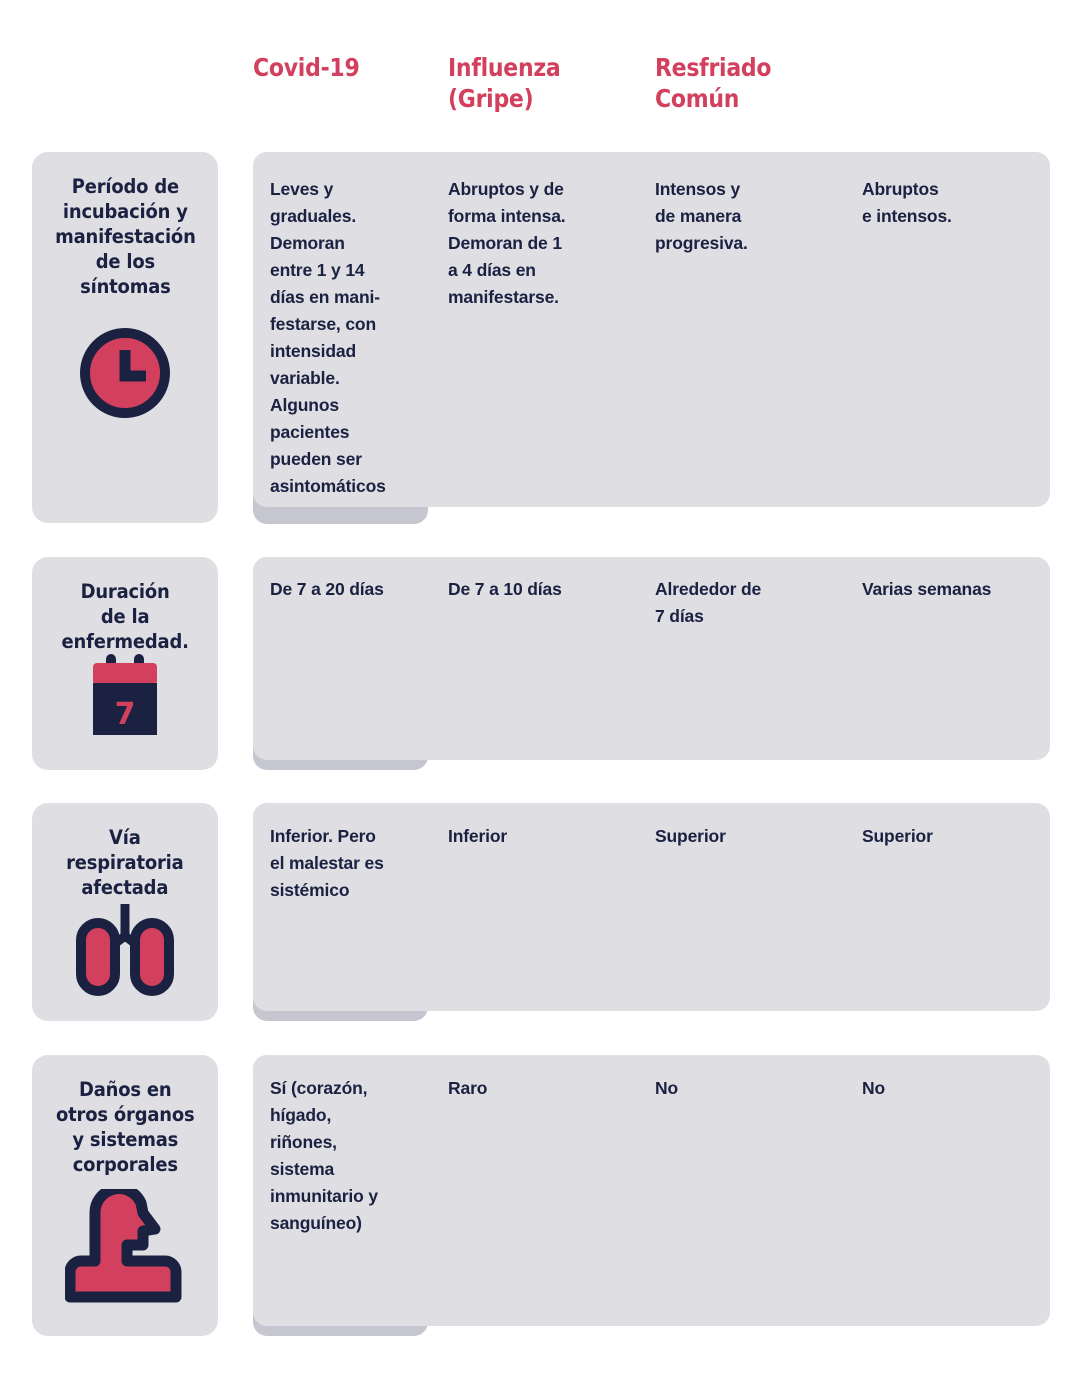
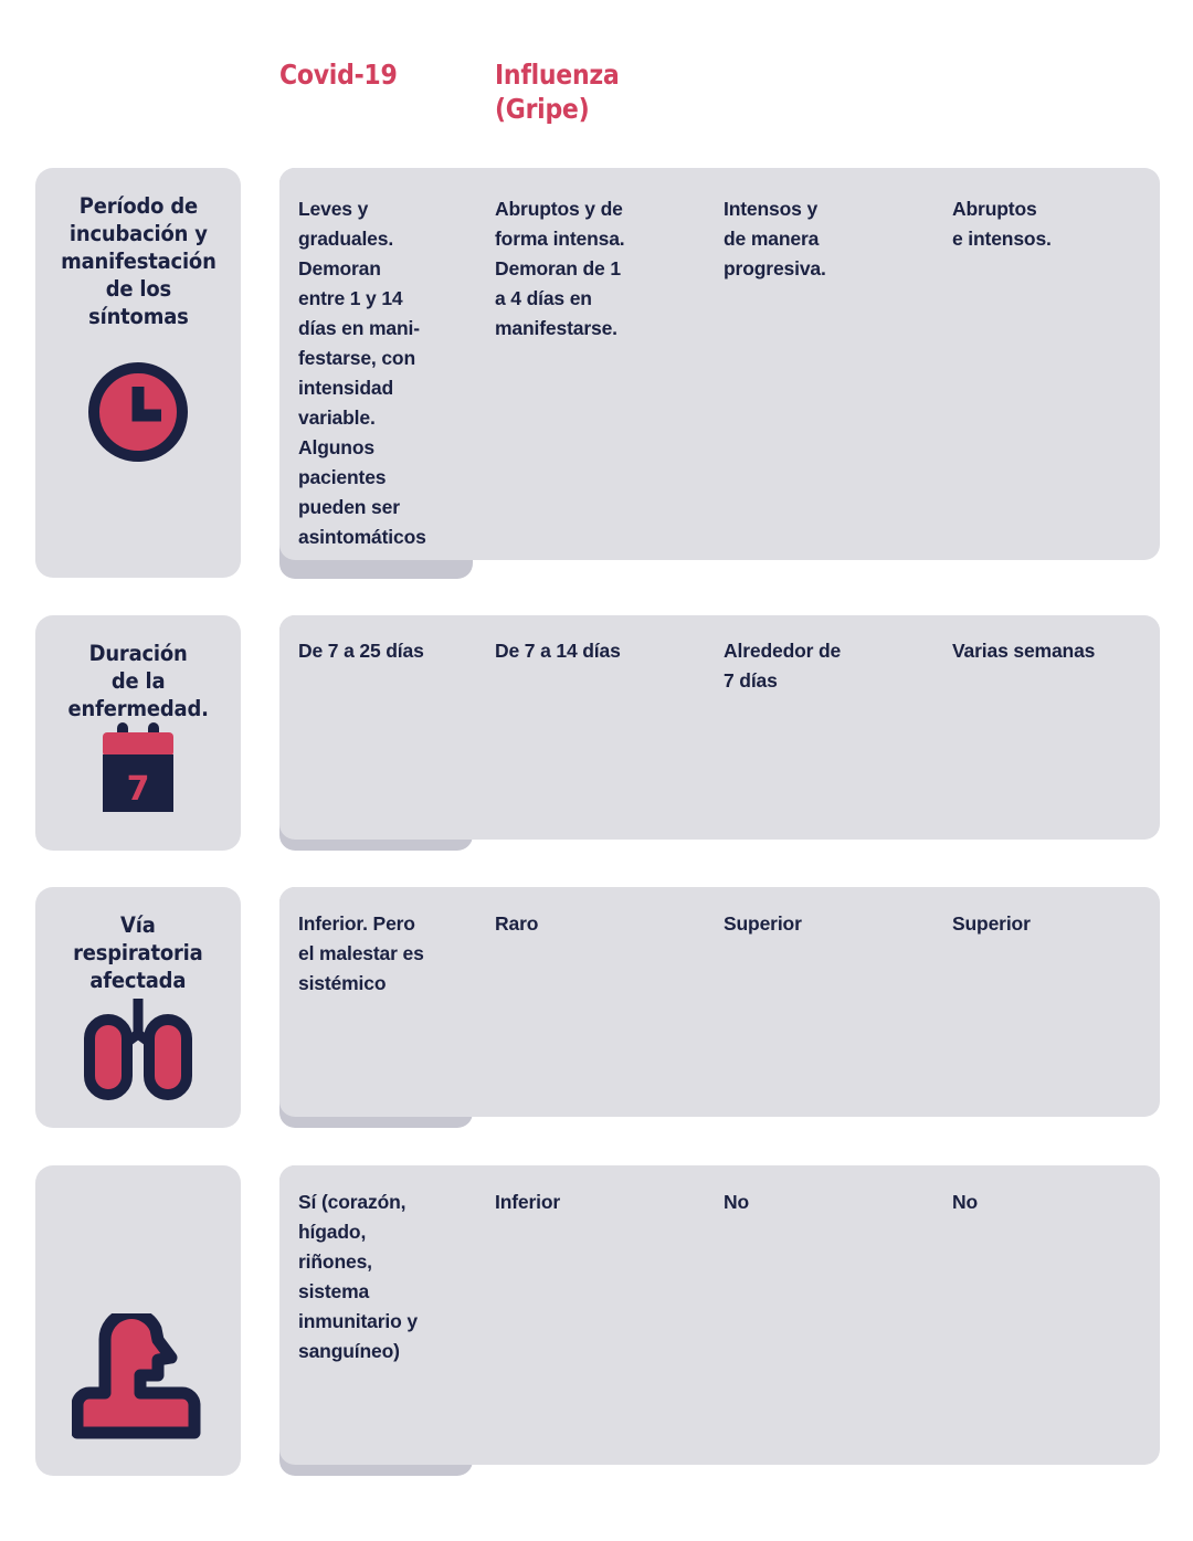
  Covid-19
  Influenza
  (Gripe)
- Resfriado
- Común
  Período de
  incubación y
  manifestación
  de los
  síntomas
  Leves y
  graduales.
  Demoran
  entre 1 y 14
  días en mani-
  festarse, con
  intensidad
  variable.
  Algunos
  pacientes
  pueden ser
  asintomáticos
  Abruptos y de
  forma intensa.
  Demoran de 1
  a 4 días en
  manifestarse.
  Intensos y
  de manera
  progresiva.
  Abruptos
  e intensos.
  Duración
  de la
  enfermedad.
  7
- De 7 a 20 días
+ De 7 a 25 días
- De 7 a 10 días
+ De 7 a 14 días
  Alrededor de
  7 días
  Varias semanas
  Vía
  respiratoria
  afectada
  Inferior. Pero
  el malestar es
  sistémico
- Inferior
+ Raro
  Superior
  Superior
- Daños en
- otros órganos
- y sistemas
- corporales
  Sí (corazón,
  hígado,
  riñones,
  sistema
  inmunitario y
  sanguíneo)
- Raro
+ Inferior
  No
  No
